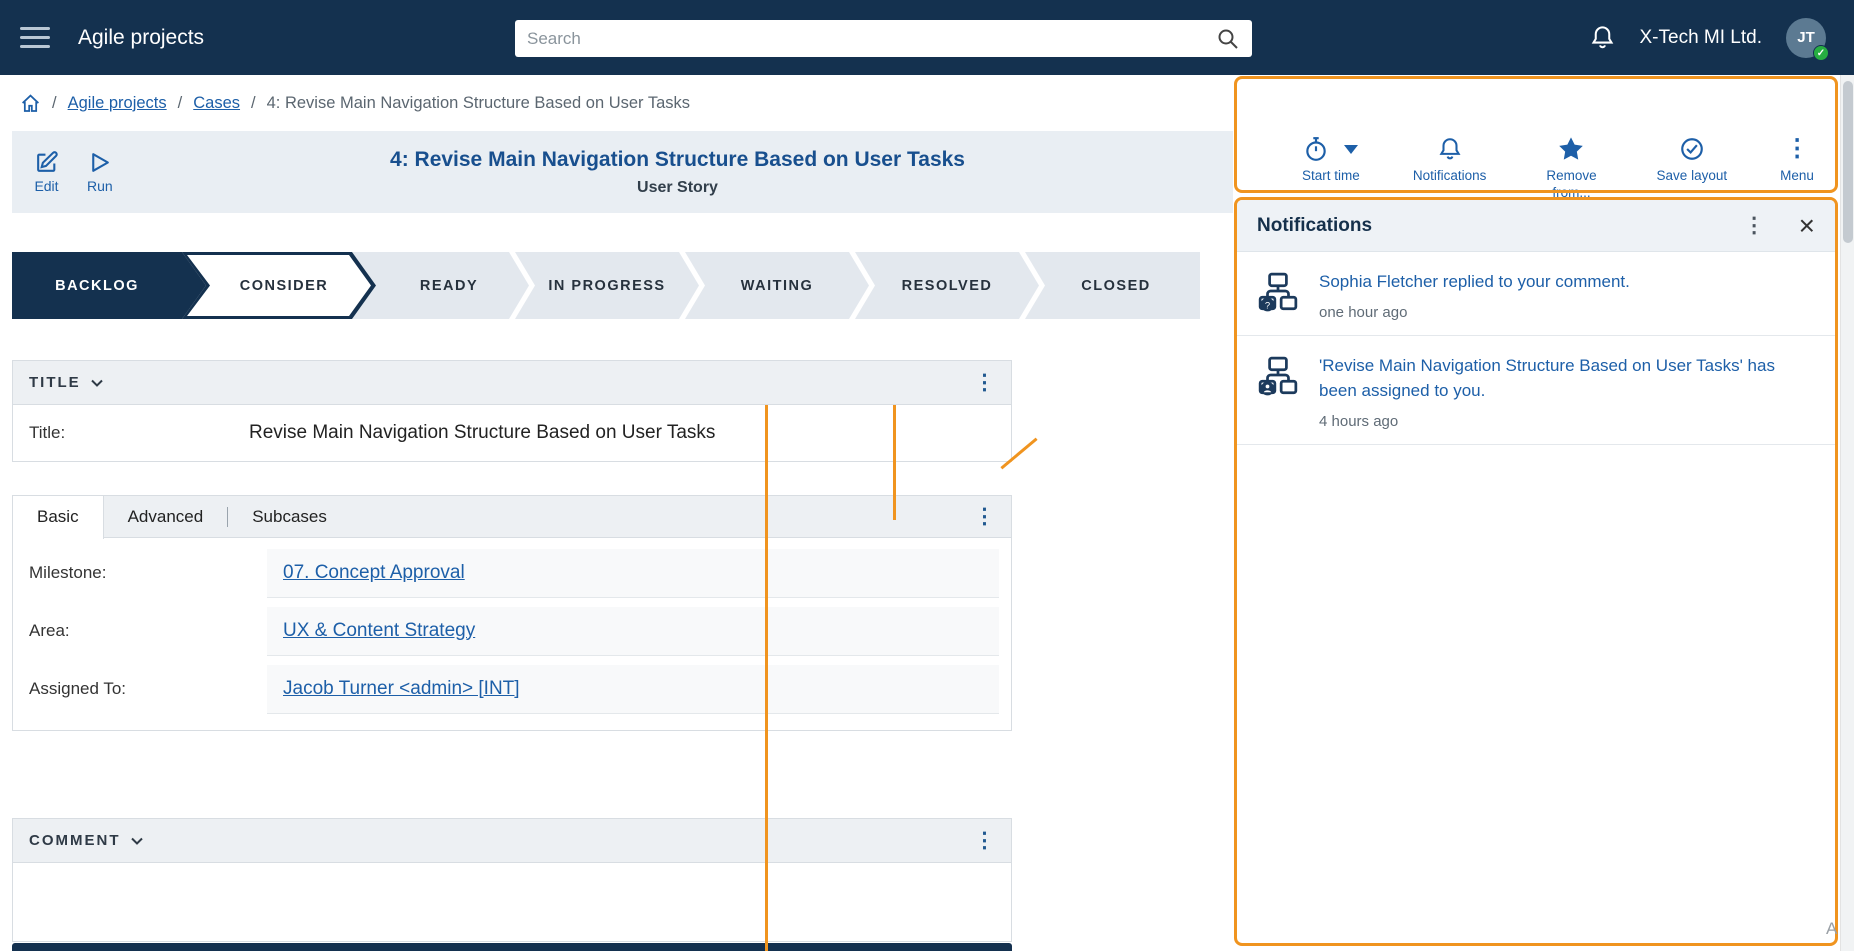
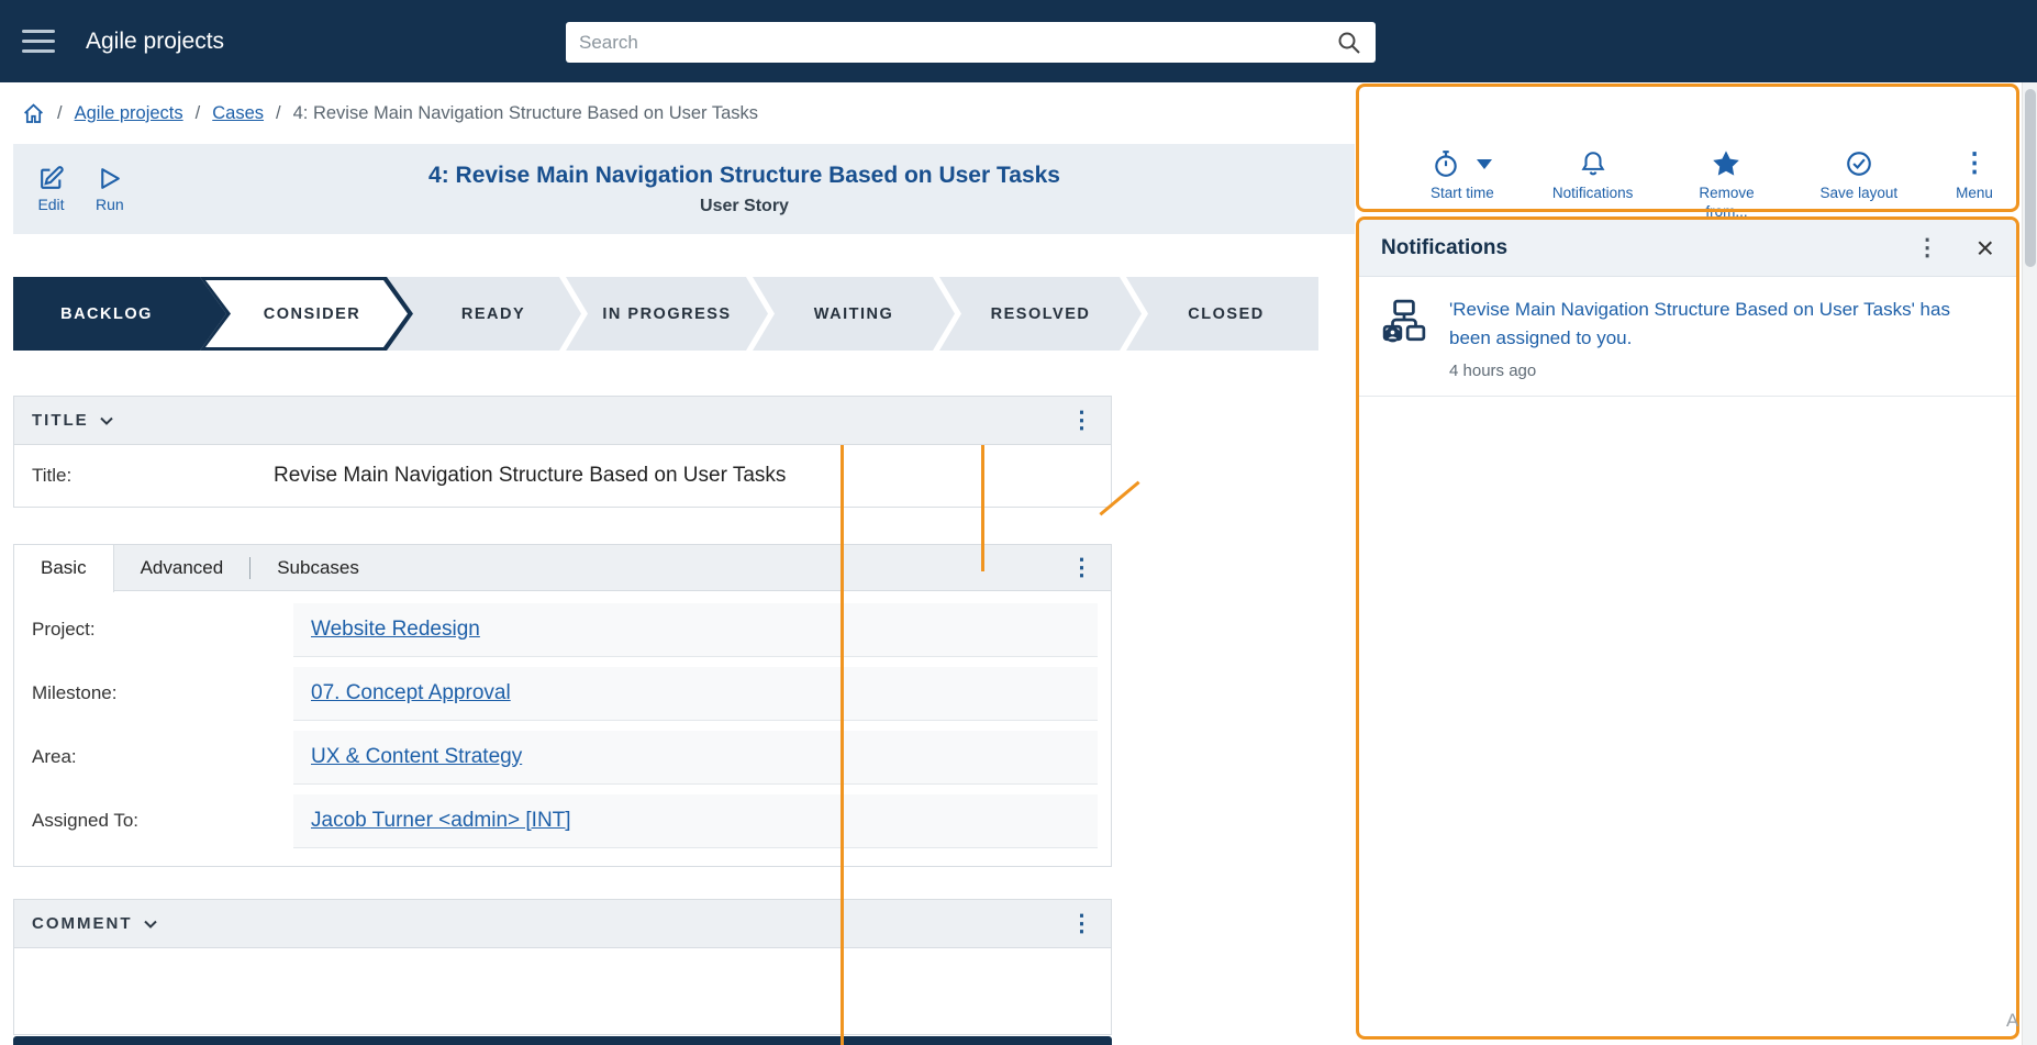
  Agile projects
  Search
- X-Tech MI Ltd.
- JT
- ✓
  /
  Agile projects
  /
  Cases
  /
  4: Revise Main Navigation Structure Based on User Tasks
  Edit
  Run
  4: Revise Main Navigation Structure Based on User Tasks
  User Story
  Start time
  Notifications
  Remove from...
  Save layout
  ⋮
  Menu
  Notifications
  ⋮
  ×
- ?
- Sophia Fletcher replied to your comment.
- one hour ago
  'Revise Main Navigation Structure Based on User Tasks' has been assigned to you.
  4 hours ago
  BACKLOG
  CONSIDER
  READY
  IN PROGRESS
  WAITING
  RESOLVED
  CLOSED
  TITLE
  ⋮
  Title:
  Revise Main Navigation Structure Based on User Tasks
  Basic
  Advanced
  Subcases
  ⋮
+ Project:
+ Website Redesign
  Milestone:
  07. Concept Approval
  Area:
  UX & Content Strategy
  Assigned To:
  Jacob Turner <admin> [INT]
  COMMENT
  ⋮
  A
